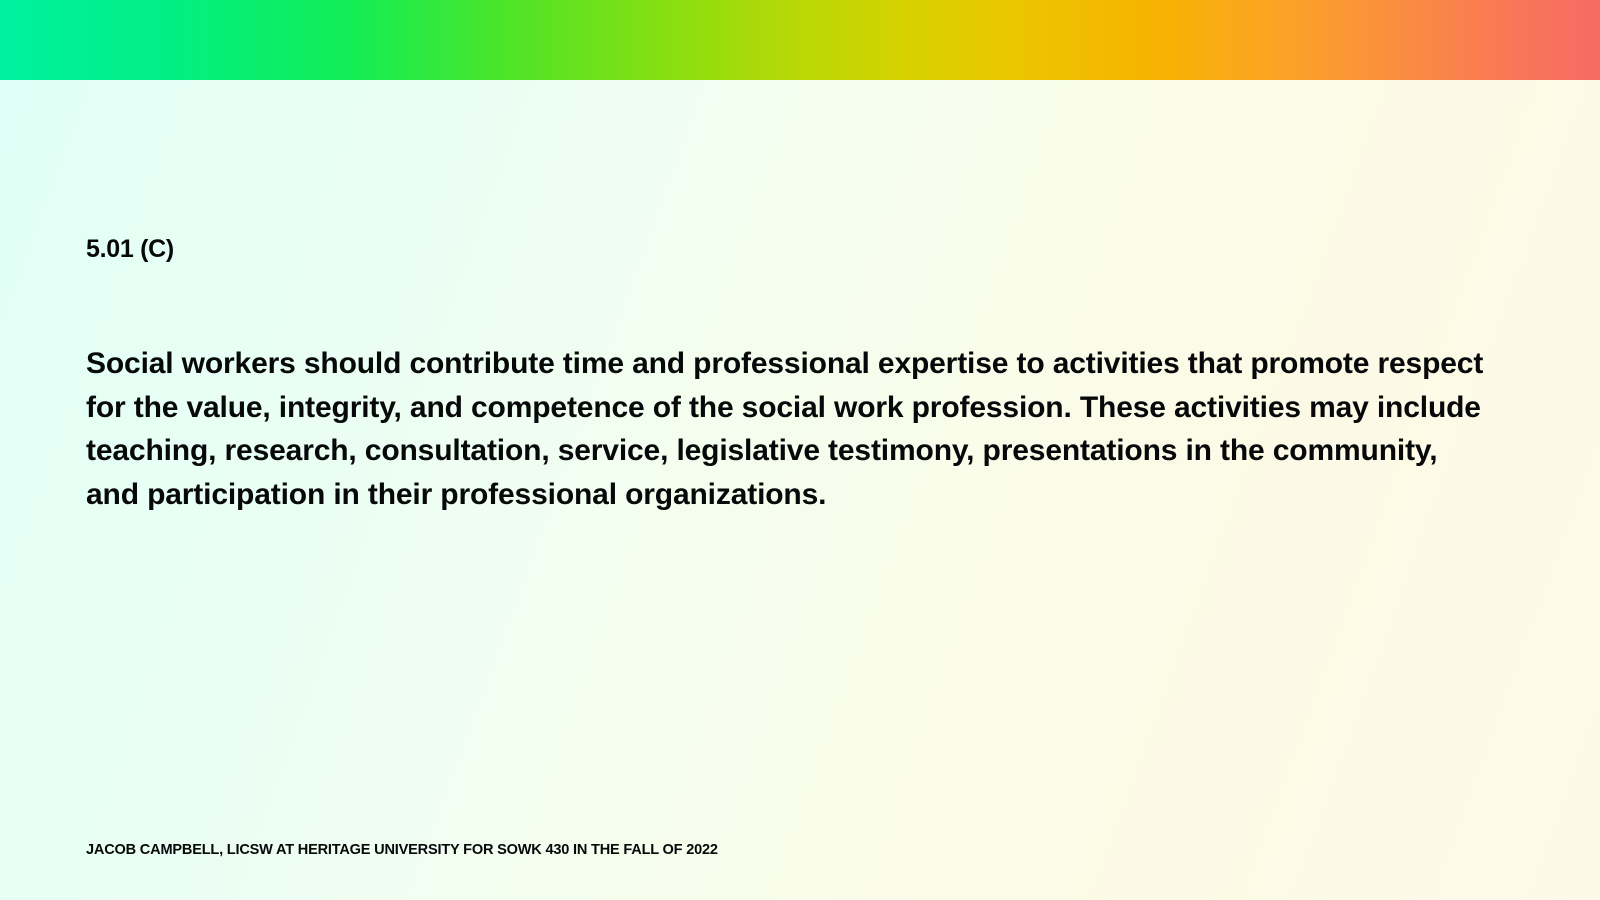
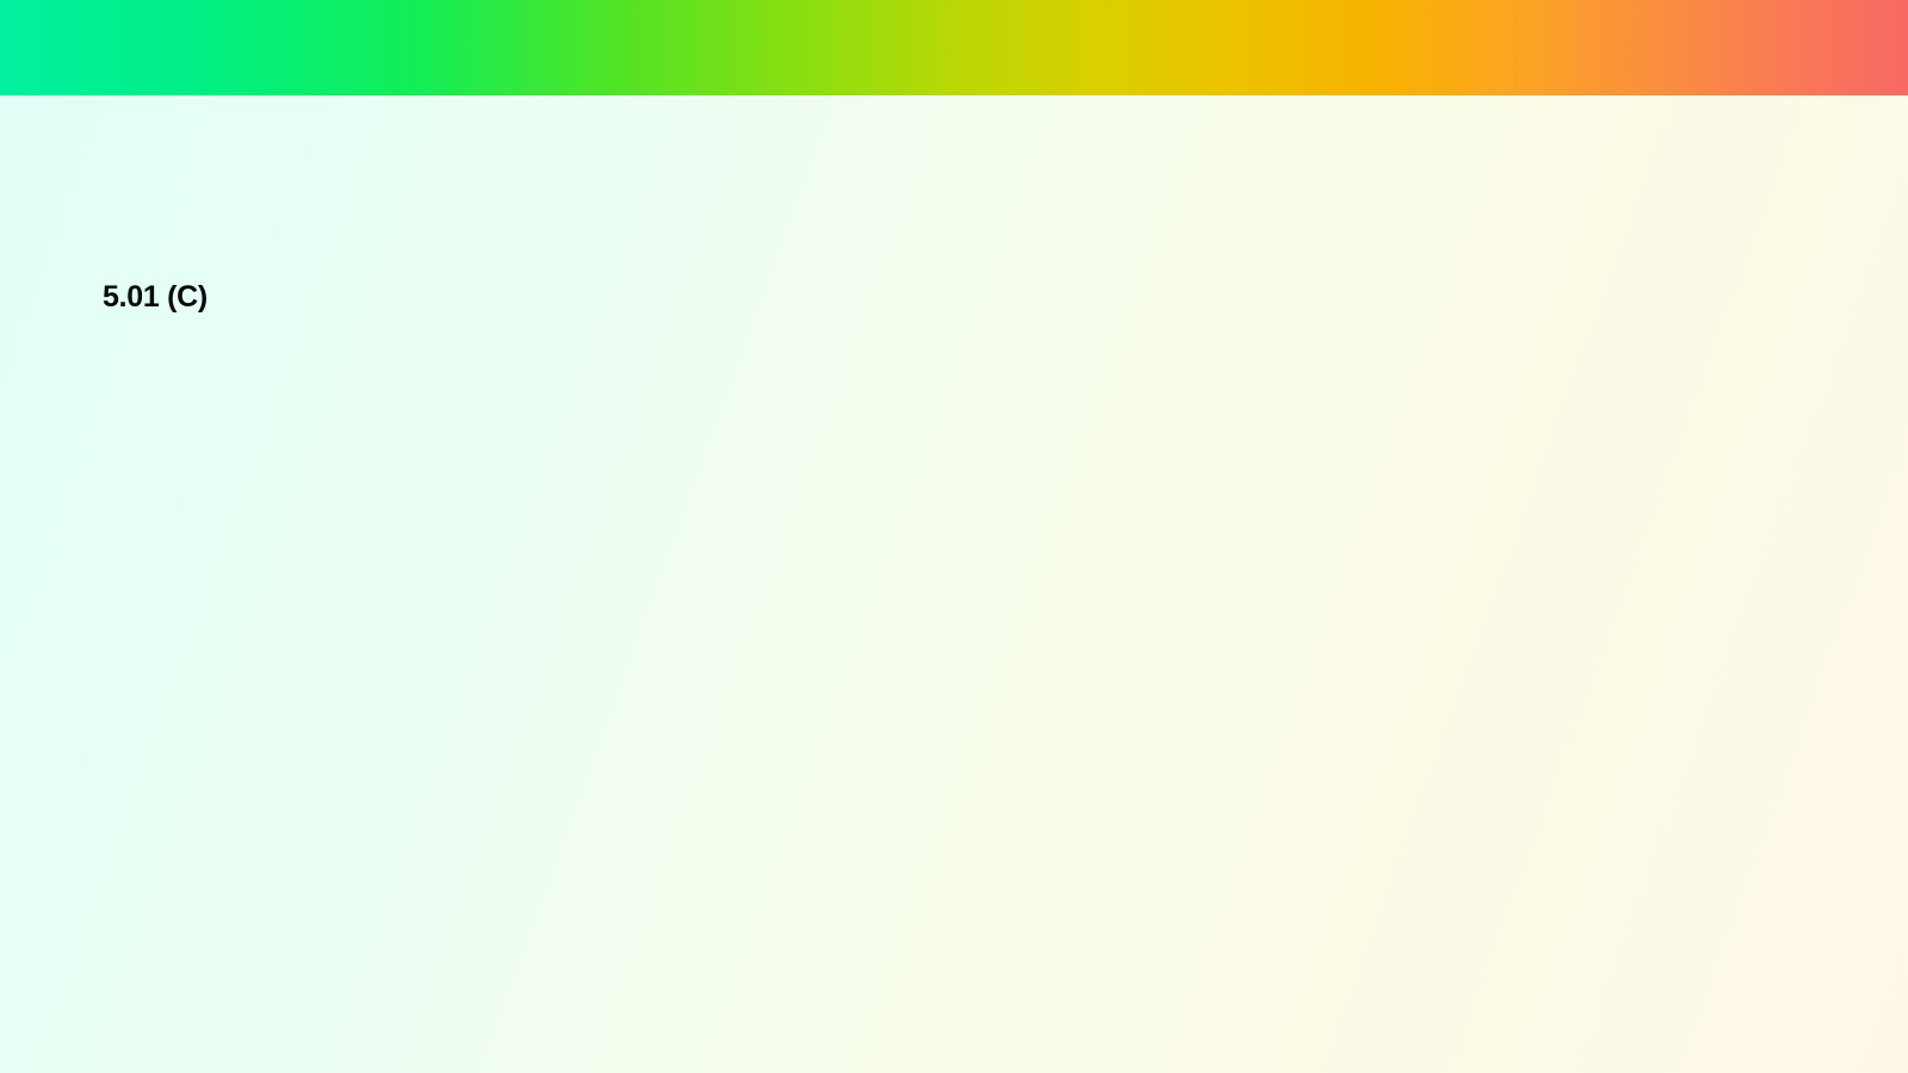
  5.01 (C)
- Social workers should contribute time and professional expertise to activities that promote respect for the value, integrity, and competence of the social work profession. These activities may include teaching, research, consultation, service, legislative testimony, presentations in the community, and participation in their professional organizations.
- JACOB CAMPBELL, LICSW AT HERITAGE UNIVERSITY FOR SOWK 430 IN THE FALL OF 2022
